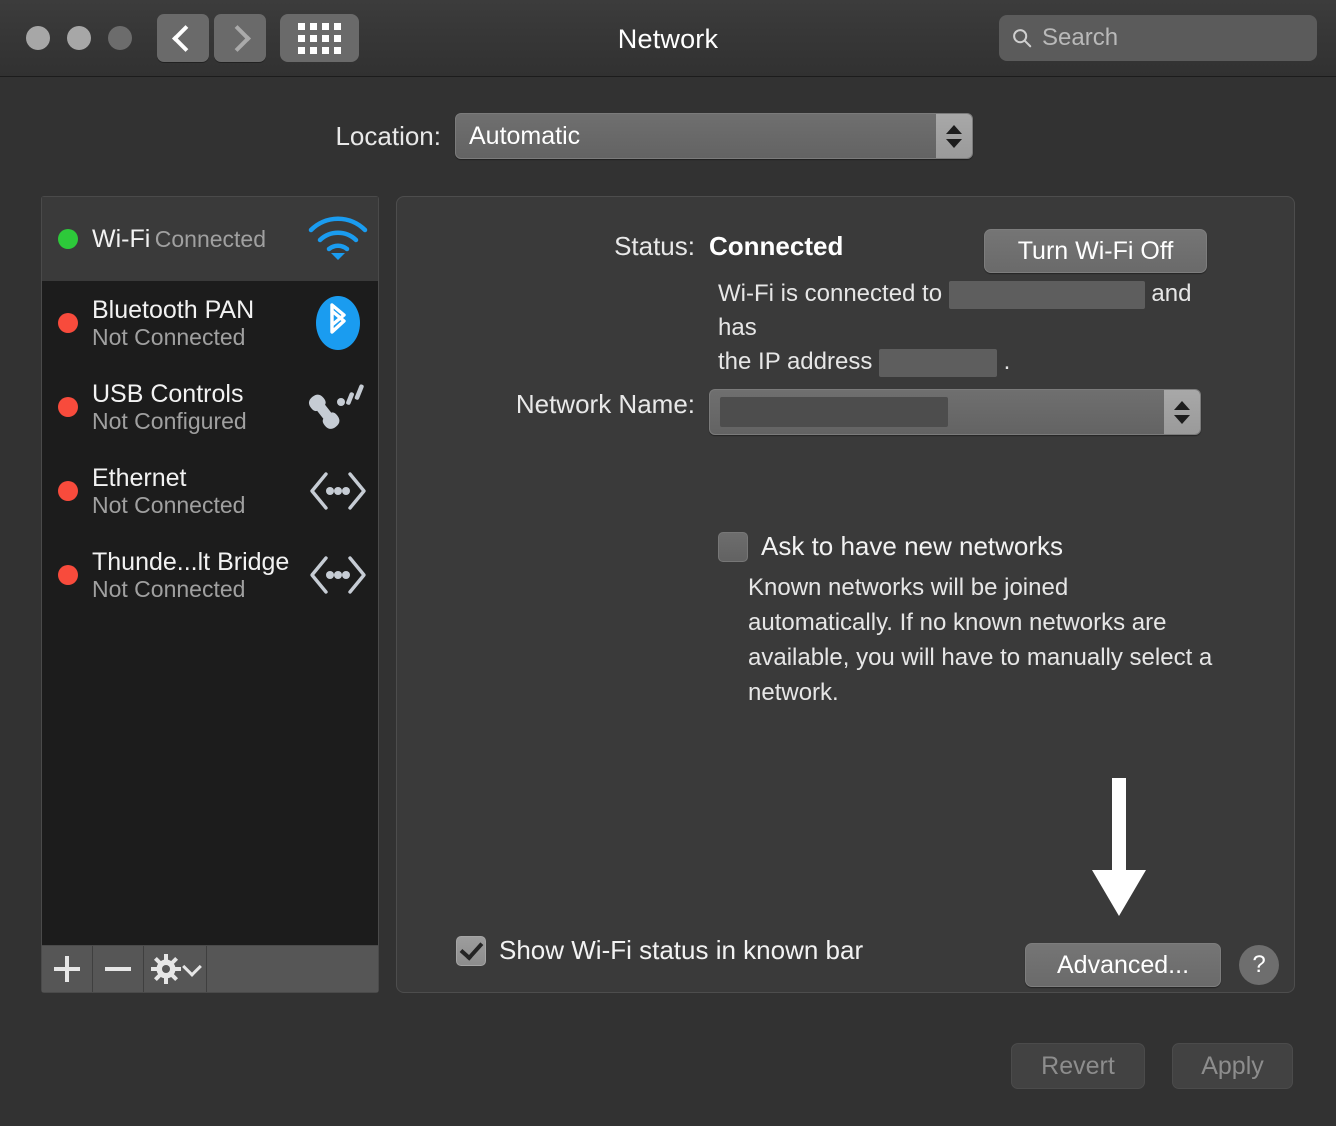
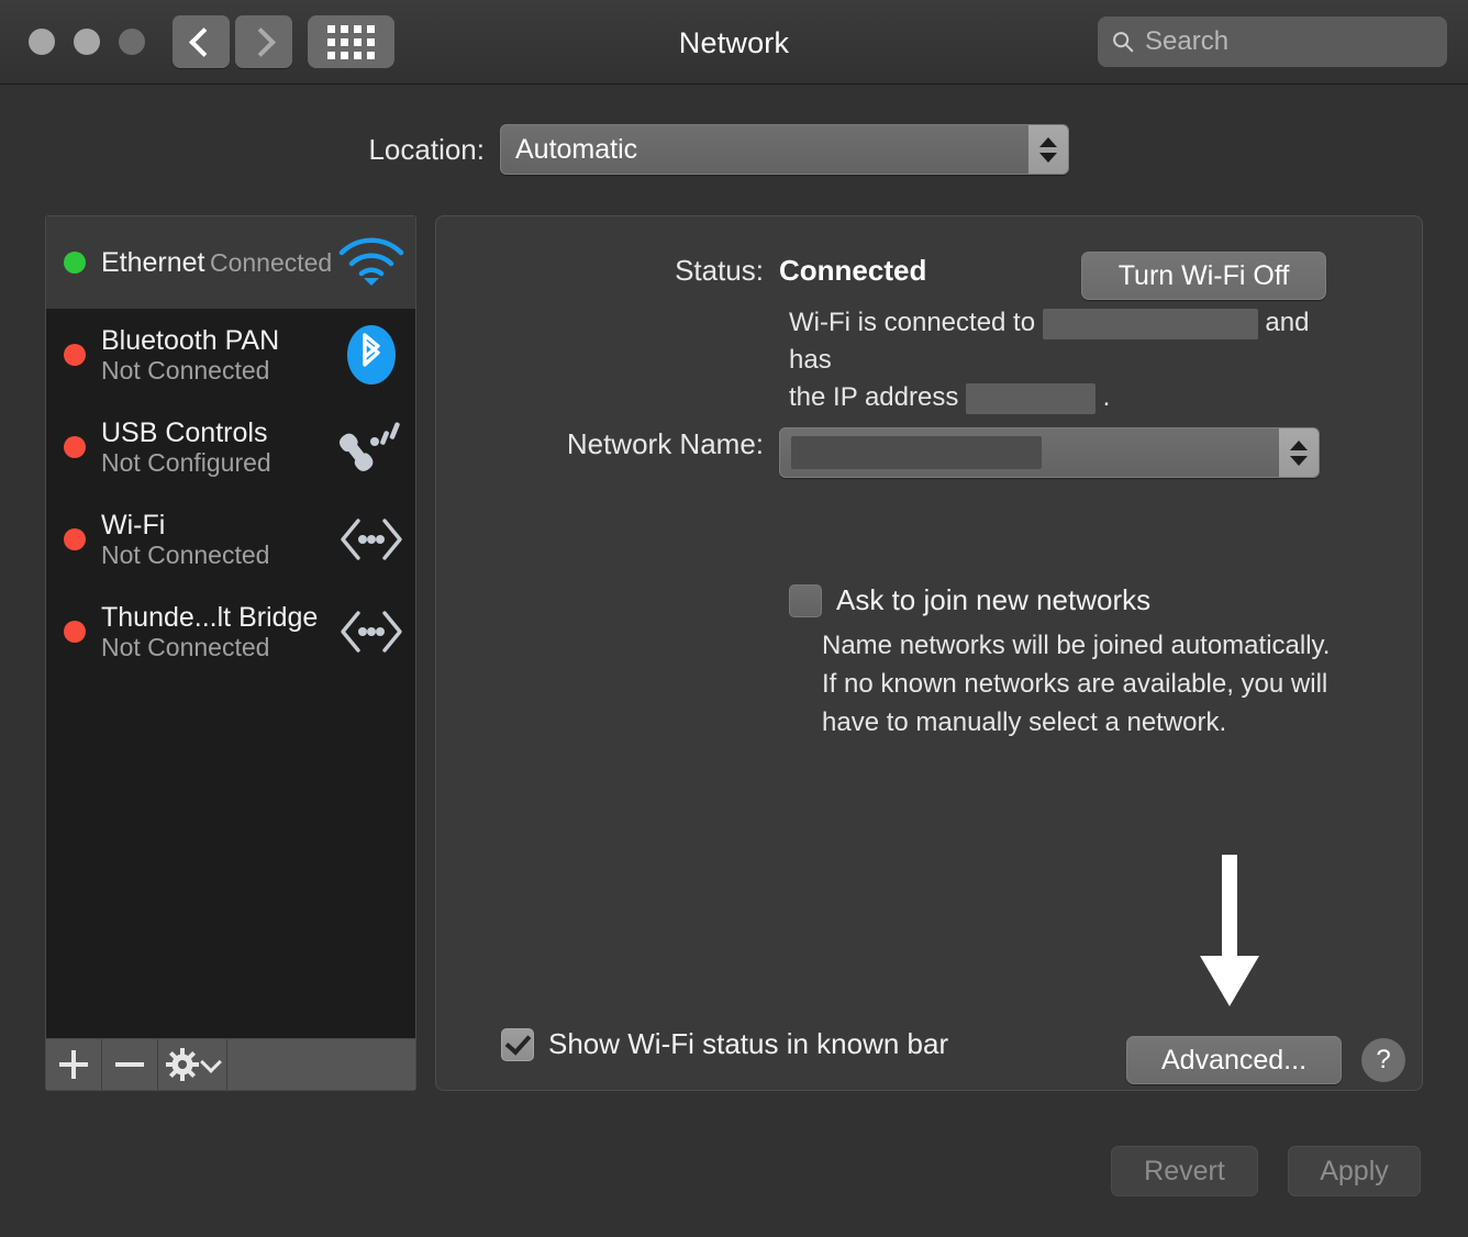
  Network
  Search
  Location:
  Automatic
- Wi-Fi Connected
+ Ethernet Connected
  Bluetooth PAN Not Connected
  USB Controls Not Configured
- Ethernet Not Connected
+ Wi-Fi Not Connected
  Thunde...lt Bridge Not Connected
  Status:
  Connected
  Turn Wi-Fi Off
  Wi-Fi is connected to and has
  the IP address .
  Network Name:
- Ask to have new networks
+ Ask to join new networks
- Known networks will be joined automatically. If no known networks are available, you will have to manually select a network.
+ Name networks will be joined automatically. If no known networks are available, you will have to manually select a network.
  Show Wi-Fi status in known bar
  Advanced...
  ?
  Revert
  Apply
